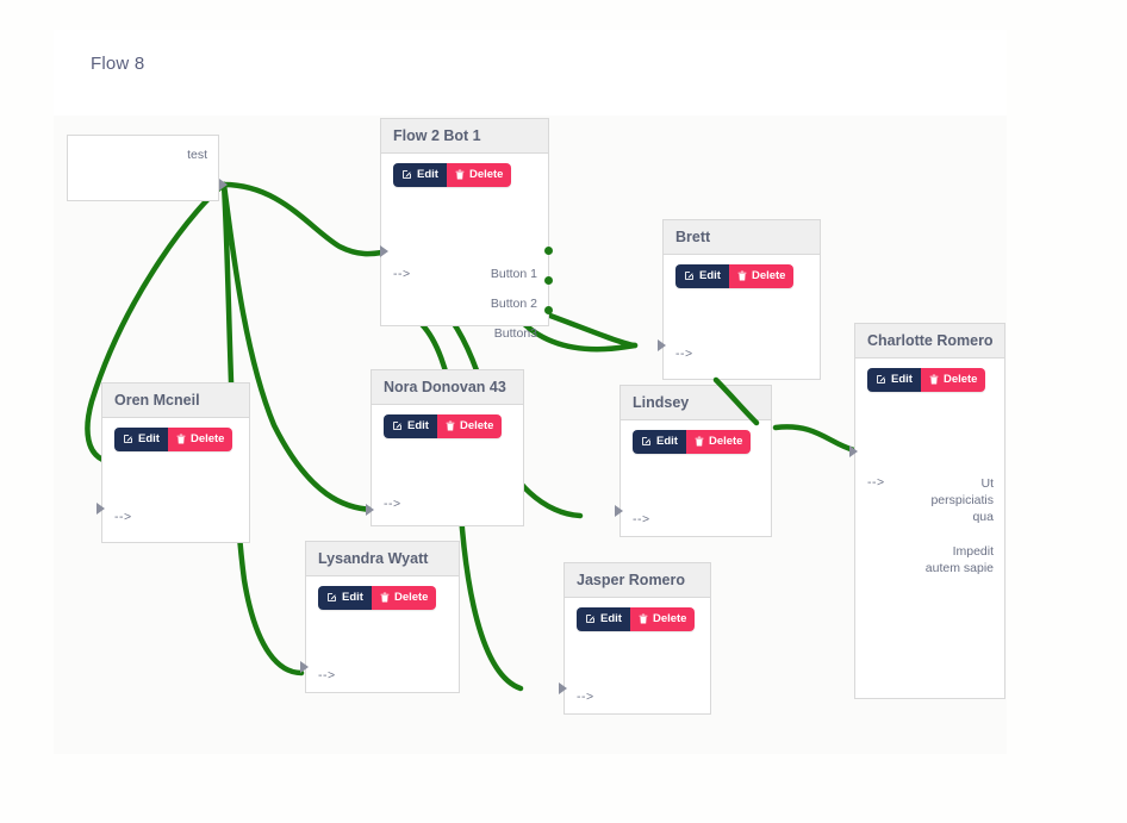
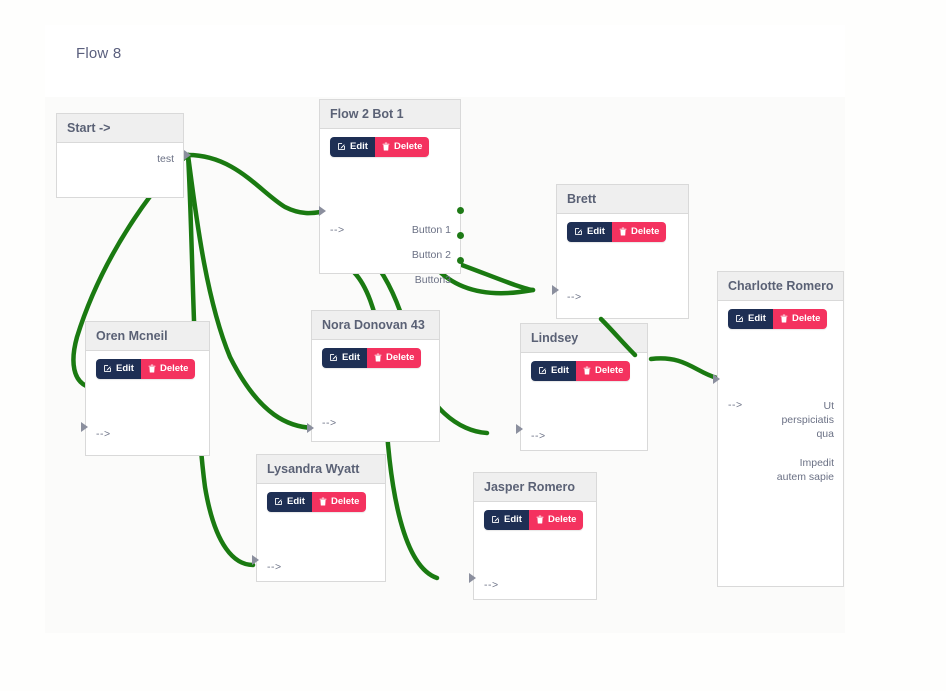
  Flow 8
+ Start ->
  test
  Flow 2 Bot 1
  Edit
  Delete
  -->
  Button 1
  Button 2
  Button3
  Brett
  Edit
  Delete
  -->
  Oren Mcneil
  Edit
  Delete
  -->
  Nora Donovan 43
  Edit
  Delete
  -->
  Lindsey
  Edit
  Delete
  -->
  Charlotte Romero
  Edit
  Delete
  -->
  Ut perspiciatis qua
  Impedit autem sapie
  Lysandra Wyatt
  Edit
  Delete
  -->
  Jasper Romero
  Edit
  Delete
  -->
